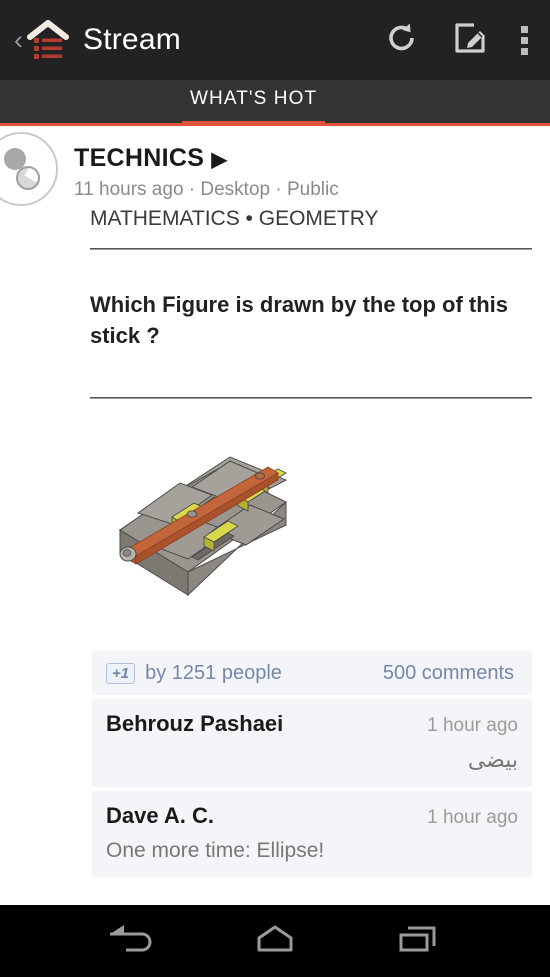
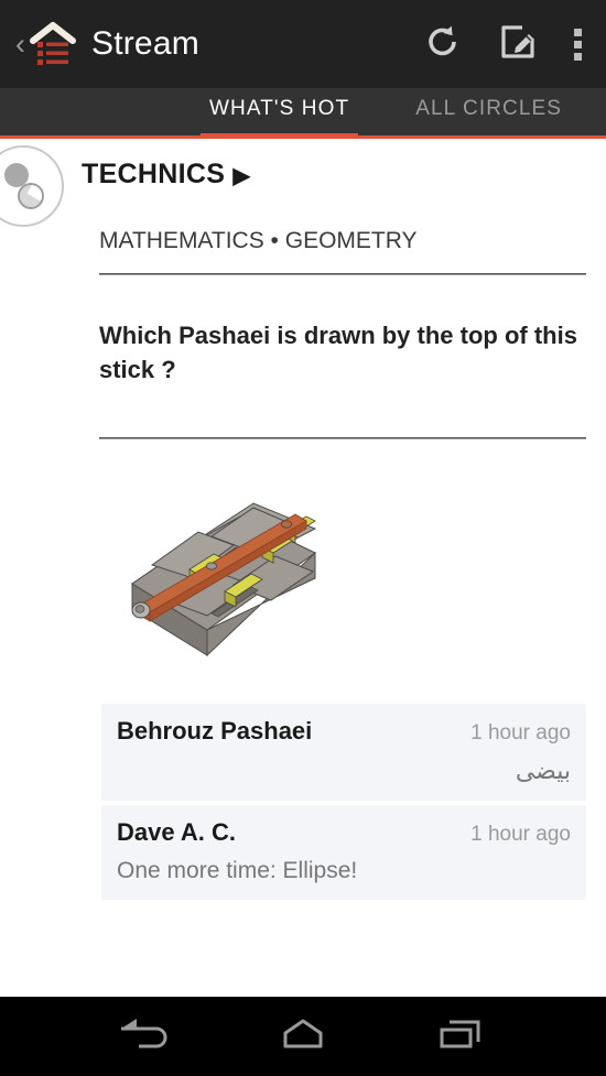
  ‹
  Stream
  WHAT'S HOT
+ ALL CIRCLES
  TECHNICS ▶
- 11 hours ago · Desktop · Public
  MATHEMATICS • GEOMETRY
  —————————————————————
- Which Figure is drawn by the top of this stick ?
+ Which Pashaei is drawn by the top of this stick ?
  —————————————————————
- +1
- by 1251 people
- 500 comments
  Behrouz Pashaei
  1 hour ago
  بیضی
  Dave A. C.
  1 hour ago
  One more time: Ellipse!
